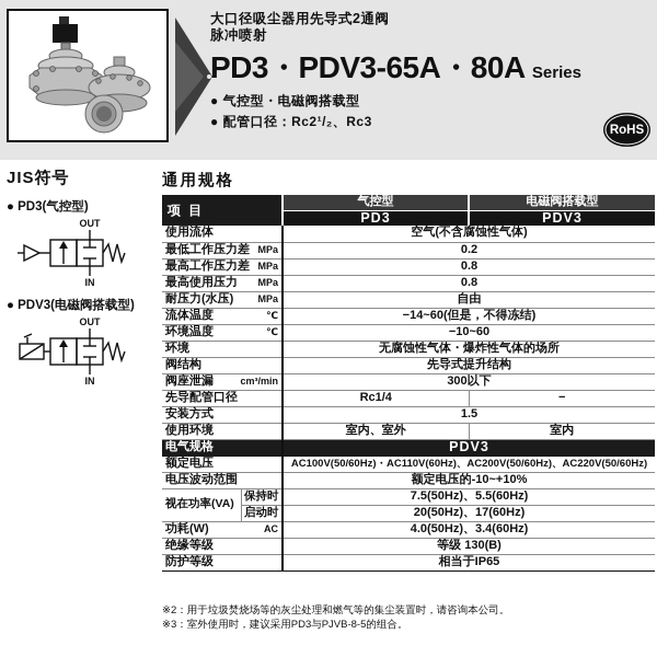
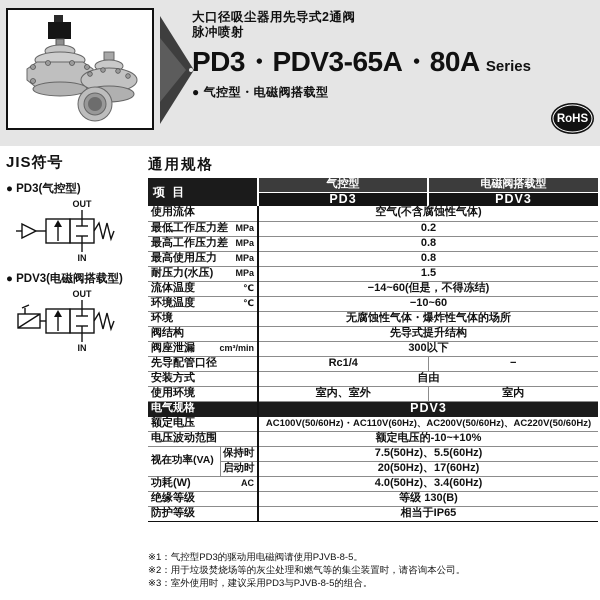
  大口径吸尘器用先导式2通阀
  脉冲喷射
  PD3・PDV3-65A・80A Series
  ● 气控型・电磁阀搭载型
- ● 配管口径：Rc2¹/₂、Rc3
  RoHS
  JIS符号
  ● PD3(气控型)
  OUT
  IN
  ● PDV3(电磁阀搭载型)
  OUT
  IN
  通用规格
  项 目	气控型	电磁阀搭载型
  PD3	PDV3
  使用流体	空气(不含腐蚀性气体)
  最低工作压力差 MPa	0.2
  最高工作压力差 MPa	0.8
  最高使用压力 MPa	0.8
- 耐压力(水压) MPa	自由
+ 耐压力(水压) MPa	1.5
  流体温度 ℃	−14~60(但是，不得冻结)
  环境温度 ℃	−10~60
  环境	无腐蚀性气体・爆炸性气体的场所
  阀结构	先导式提升结构
  阀座泄漏 cm³/min	300以下
  先导配管口径	Rc1/4	−
- 安装方式	1.5
+ 安装方式	自由
  使用环境	室内、室外	室内
  电气规格	PDV3
  额定电压	AC100V(50/60Hz)・AC110V(60Hz)、AC200V(50/60Hz)、AC220V(50/60Hz)
  电压波动范围	额定电压的-10~+10%
  视在功率(VA)	保持时	7.5(50Hz)、5.5(60Hz)
  启动时	20(50Hz)、17(60Hz)
  功耗(W) AC	4.0(50Hz)、3.4(60Hz)
  绝缘等级	等级 130(B)
  防护等级	相当于IP65
+ ※1：气控型PD3的驱动用电磁阀请使用PJVB-8-5。
  ※2：用于垃圾焚烧场等的灰尘处理和燃气等的集尘装置时，请咨询本公司。
  ※3：室外使用时，建议采用PD3与PJVB-8-5的组合。
